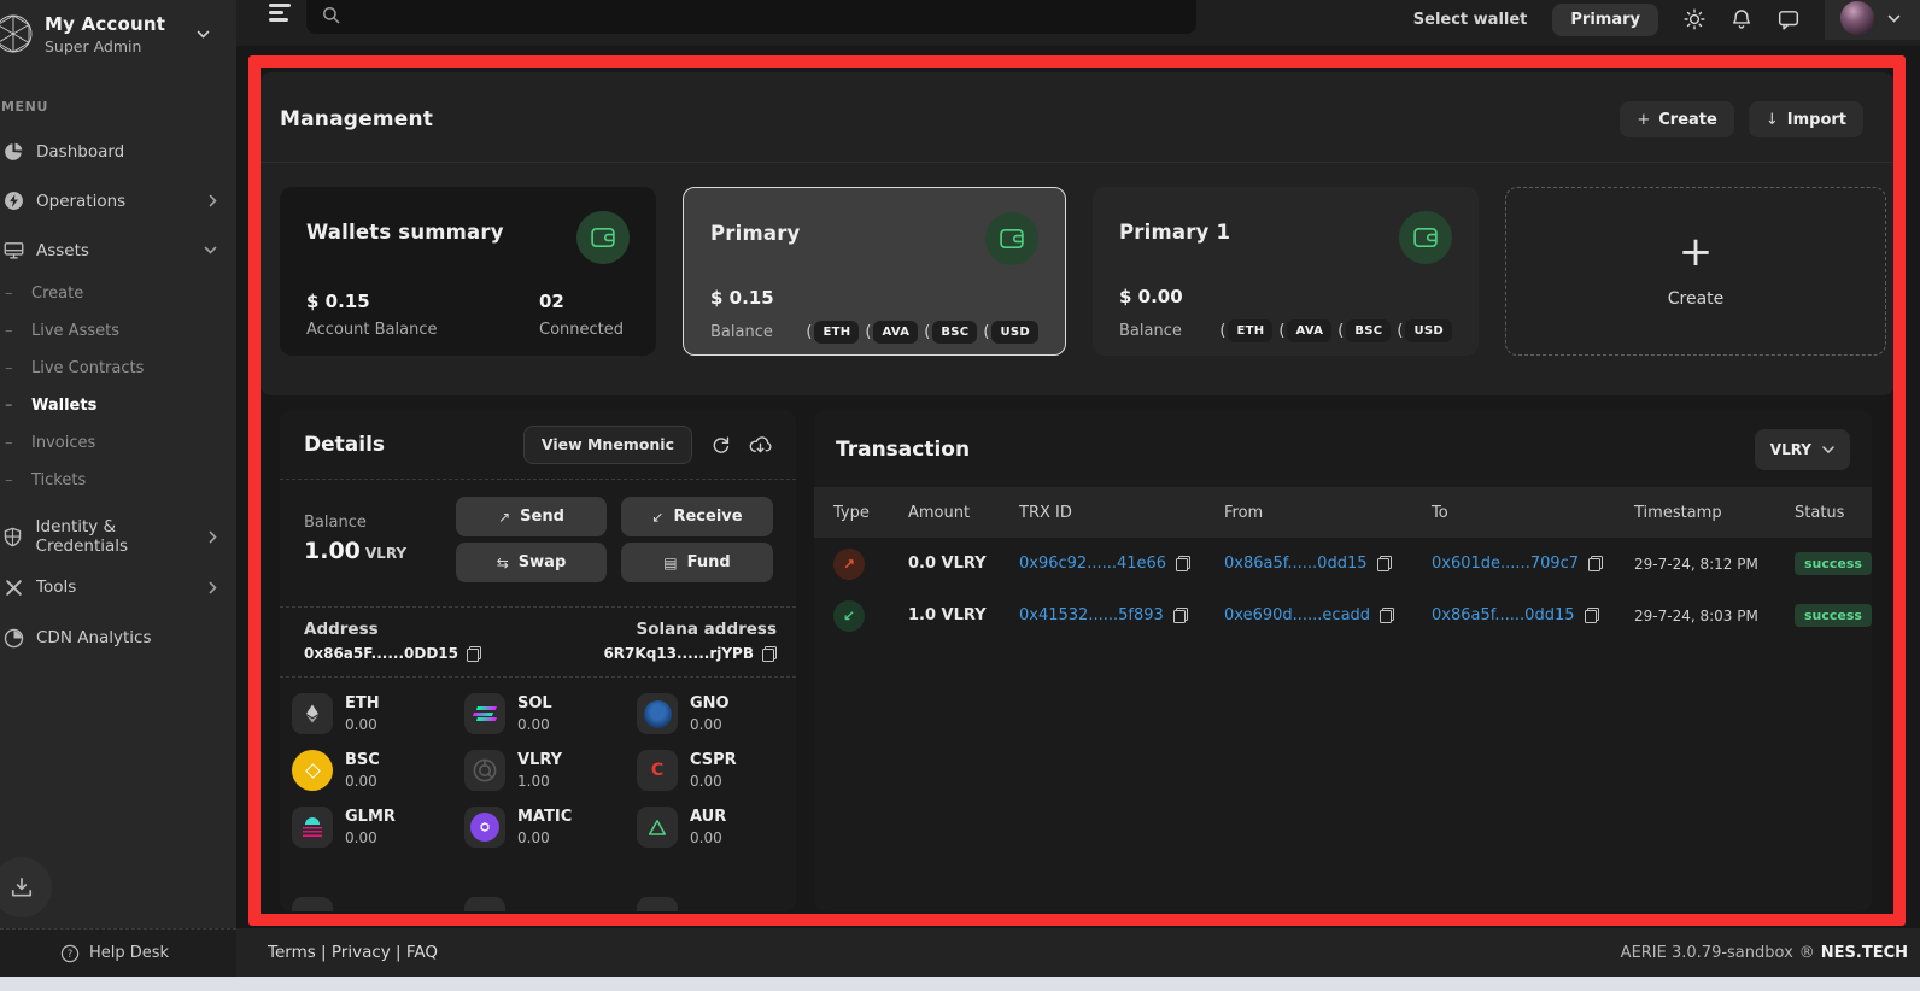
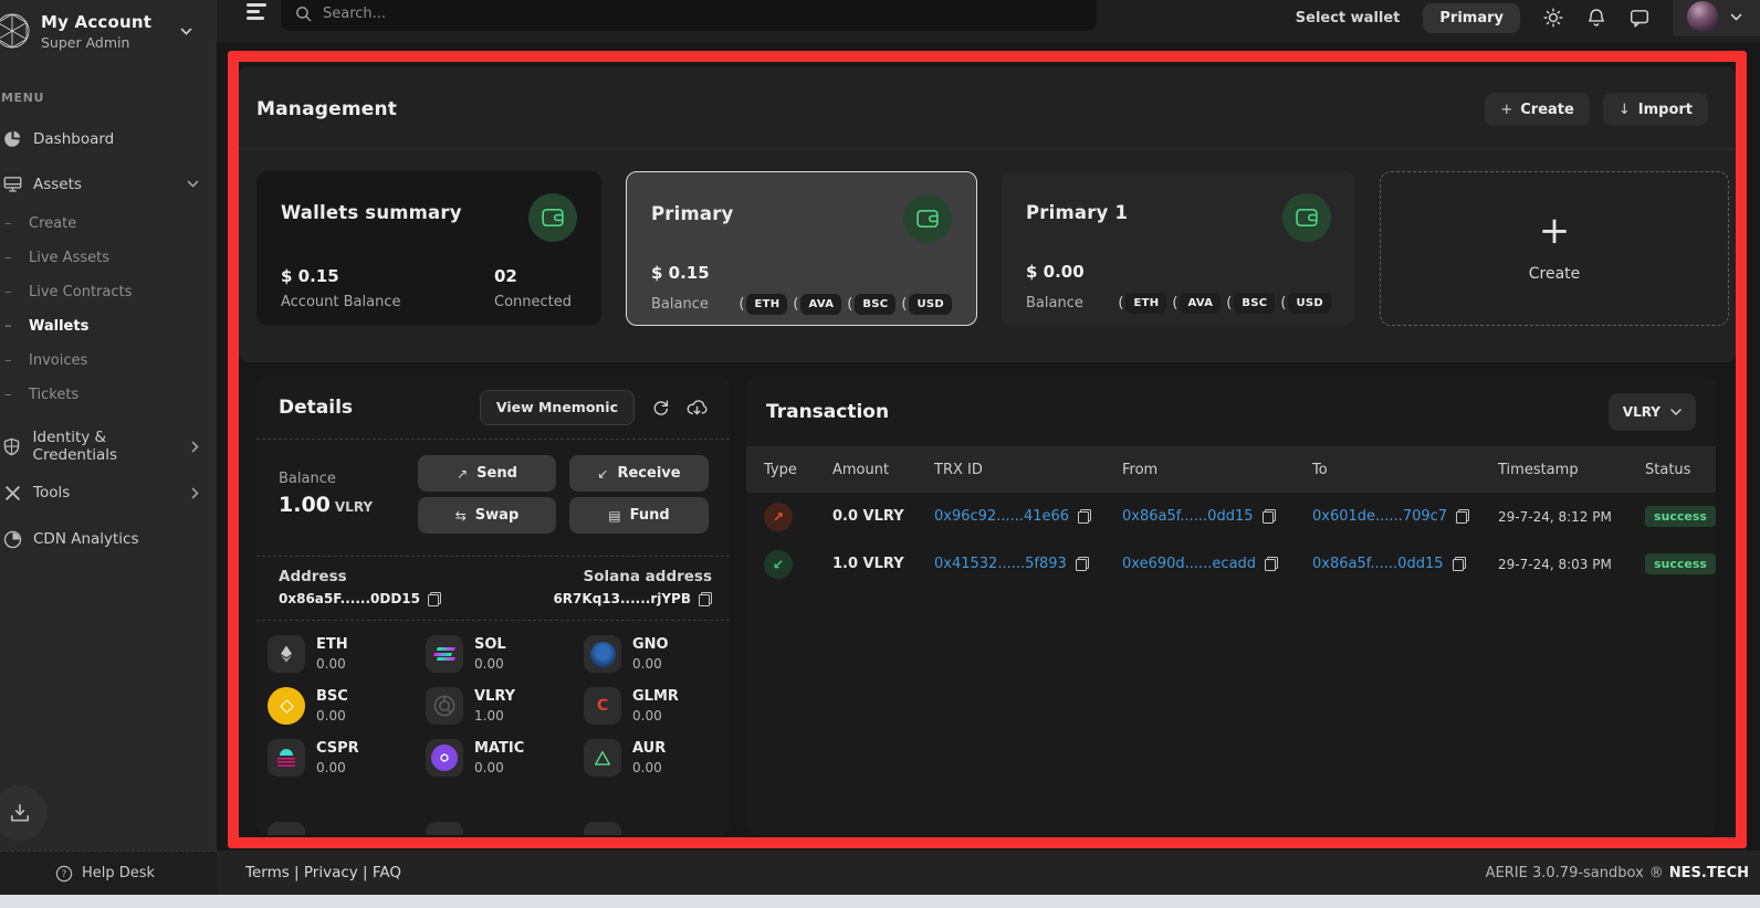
  My Account
  Super Admin
  MENU
  Dashboard
- Operations
  Assets
  –
  Create
  –
  Live Assets
  –
  Live Contracts
  –
  Wallets
  –
  Invoices
  –
  Tickets
  Identity & Credentials
  Tools
  CDN Analytics
  ?
  Help Desk
+ Search...
  Select wallet
  Primary
  Management
  +
  Create
  ↓
  Import
  Wallets summary
  $ 0.15
  Account Balance
  02
  Connected
  Primary
  $ 0.15
  Balance
  (
  ETH
  (
  AVA
  (
  BSC
  (
  USD
  Primary 1
  $ 0.00
  Balance
  (
  ETH
  (
  AVA
  (
  BSC
  (
  USD
  +
  Create
  Details
  View Mnemonic
  Balance
  1.00 VLRY
  ↗
  Send
  ↙
  Receive
  ⇆
  Swap
  ▤
  Fund
  Address
  0x86a5F......0DD15
  Solana address
  6R7Kq13......rjYPB
  ETH
  0.00
  SOL
  0.00
  GNO
  0.00
  BSC
  0.00
  VLRY
  1.00
  C
- CSPR
+ GLMR
  0.00
- GLMR
+ CSPR
  0.00
  MATIC
  0.00
  AUR
  0.00
  Transaction
  VLRY
  Type
  Amount
  TRX ID
  From
  To
  Timestamp
  Status
  ↗
  0.0 VLRY
  0x96c92......41e66
  0x86a5f......0dd15
  0x601de......709c7
  29-7-24, 8:12 PM
  success
  ↙
  1.0 VLRY
  0x41532......5f893
  0xe690d......ecadd
  0x86a5f......0dd15
  29-7-24, 8:03 PM
  success
  Terms | Privacy | FAQ
  AERIE 3.0.79-sandbox
  ®
  NES.TECH
